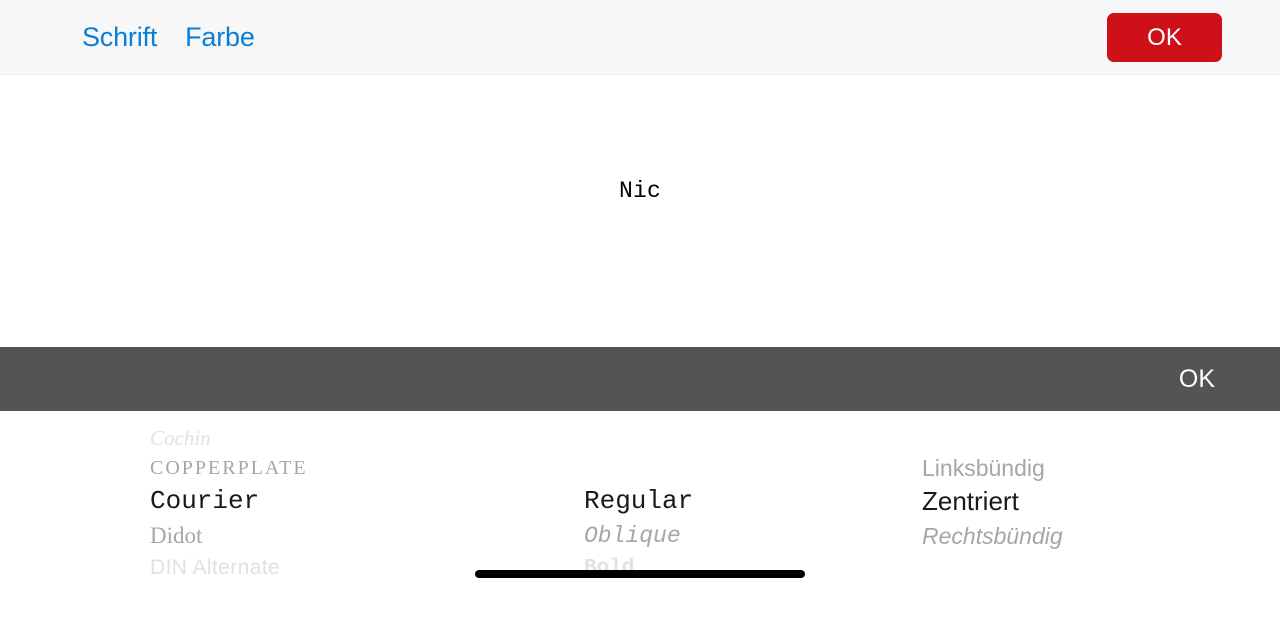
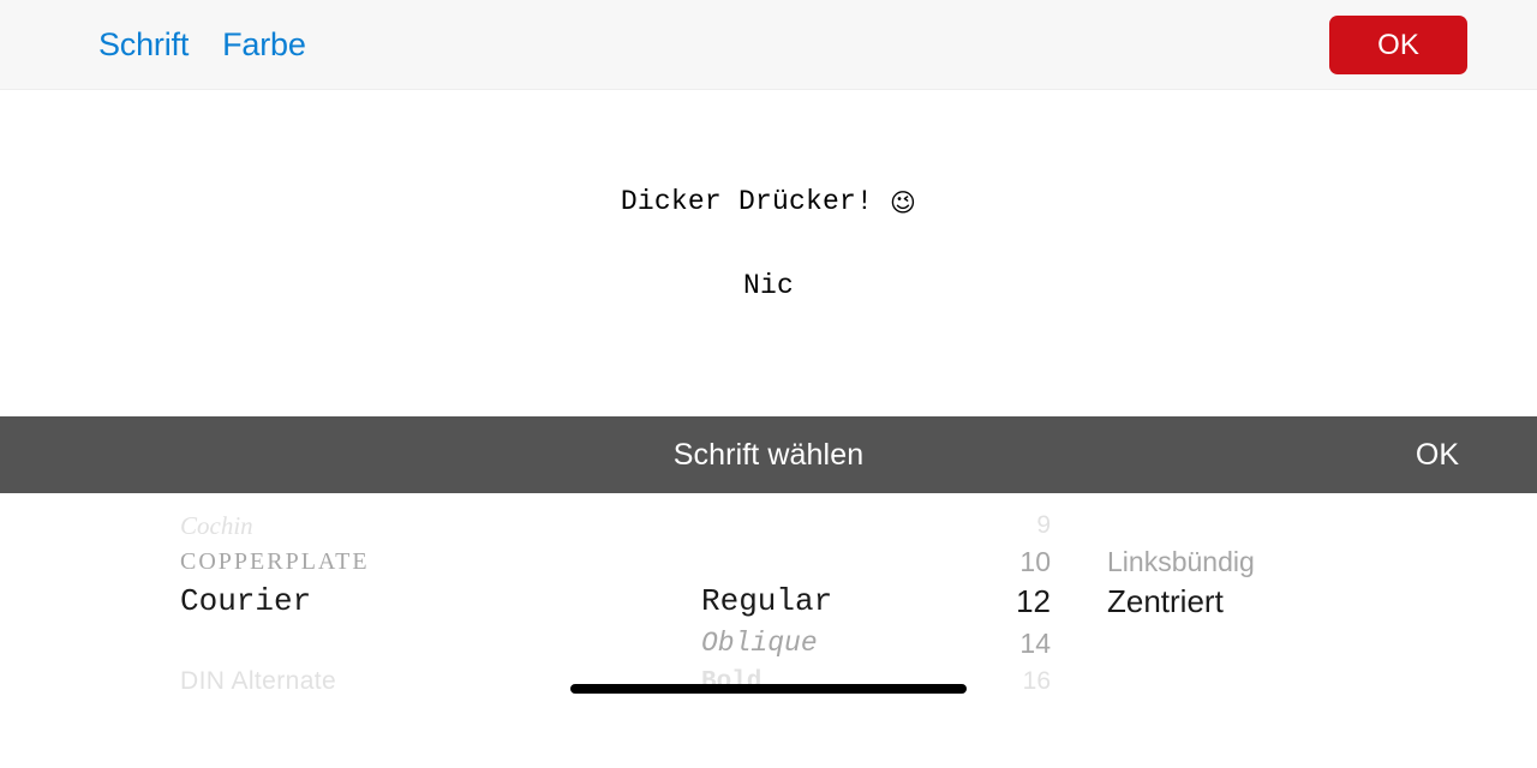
  Schrift
  Farbe
  OK
+ Dicker Drücker! 😉
  Nic
+ Schrift wählen
  OK
  Cochin
  COPPERPLATE
  Courier
- Didot
  DIN Alternate
  Regular
  Oblique
  Bold
+ 9
+ 10
+ 12
+ 14
+ 16
  Linksbündig
  Zentriert
- Rechtsbündig
